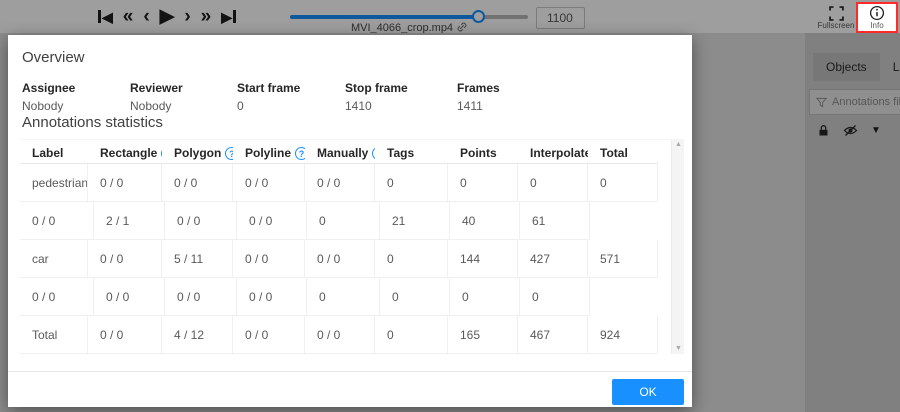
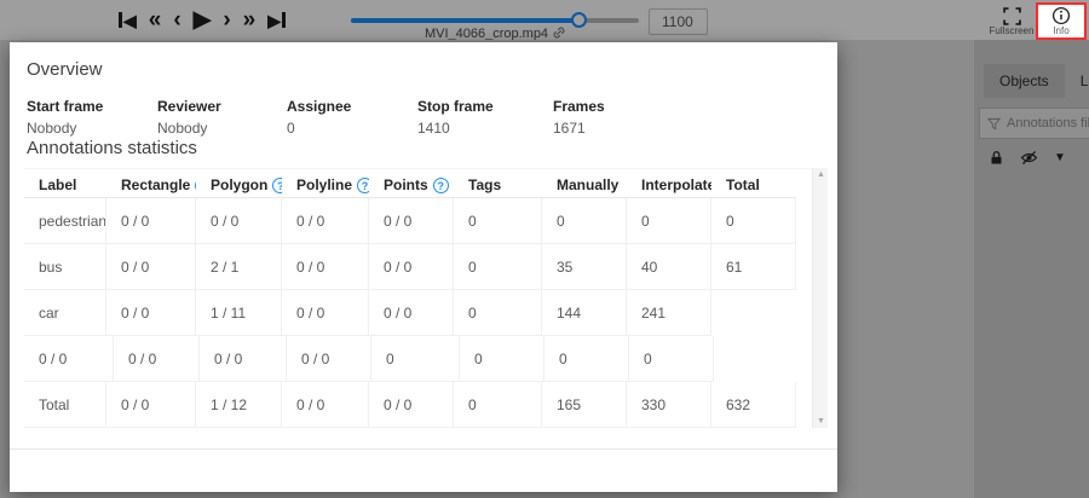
  ◀
  «
  ‹
  ▶
  ›
  »
  ▶
  MVI_4066_crop.mp4
  1100
  Fullscreen
  Objects
  Annotations fi
  ▼
  Info
  Overview
- Assignee
+ Start frame
  Nobody
  Reviewer
  Nobody
- Start frame
+ Assignee
  0
  Stop frame
  1410
  Frames
- 1411
+ 1671
  Annotations statistics
  Label
  Rectangle
  Polygon ?
  Polyline ?
- Manually
+ Points ?
  Tags
- Points
+ Manually
  Interpolat
  Total
  pedestrian
  0 / 0
  0 / 0
  0 / 0
  0 / 0
  0
  0
  0
  0
+ bus
  0 / 0
  2 / 1
  0 / 0
  0 / 0
  0
- 21
+ 35
  40
  61
  car
  0 / 0
- 5 / 11
+ 1 / 11
  0 / 0
  0 / 0
  0
  144
- 427
+ 241
- 571
  0 / 0
  0 / 0
  0 / 0
  0 / 0
  0
  0
  0
  0
  Total
  0 / 0
- 4 / 12
+ 1 / 12
  0 / 0
  0 / 0
  0
  165
- 467
+ 330
- 924
+ 632
- OK
